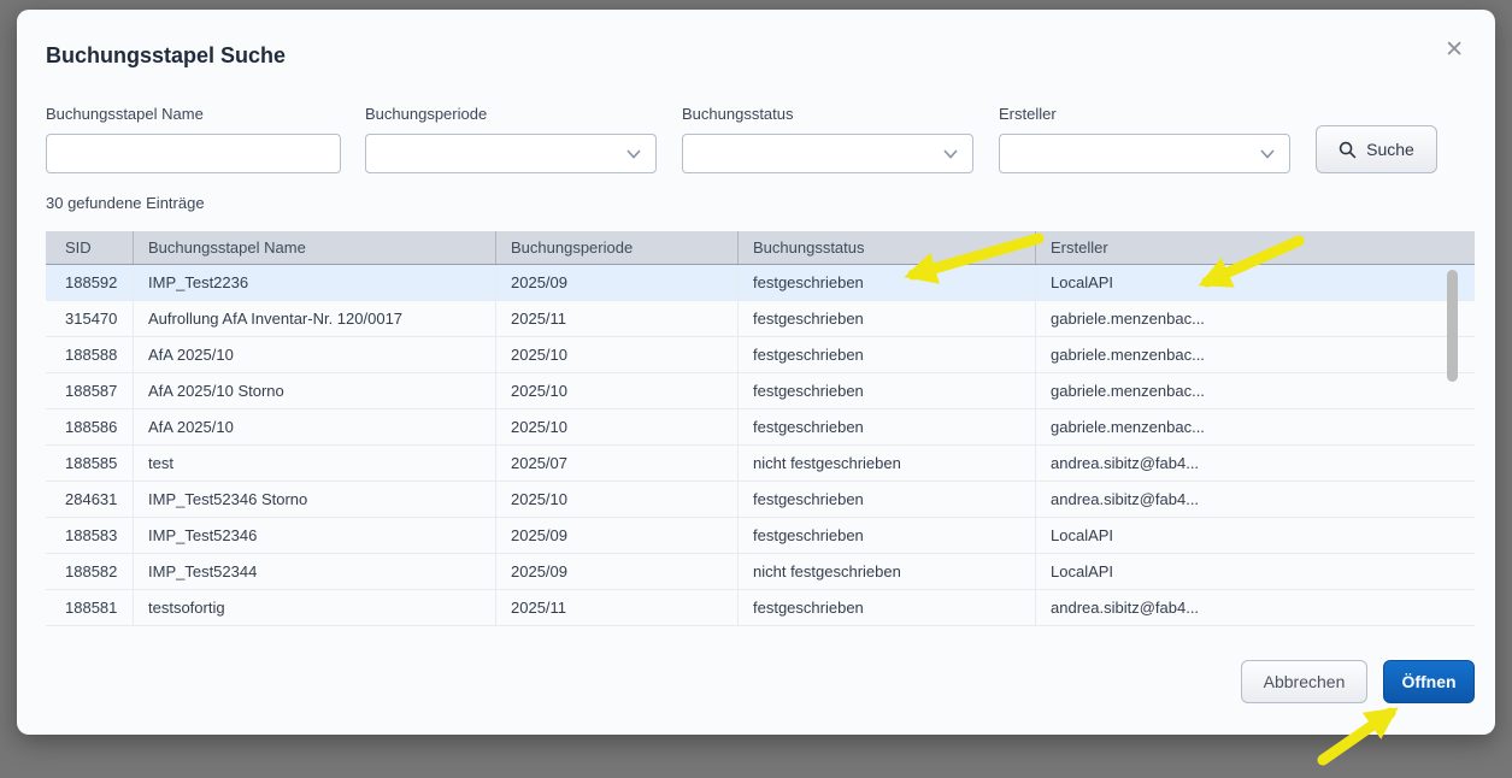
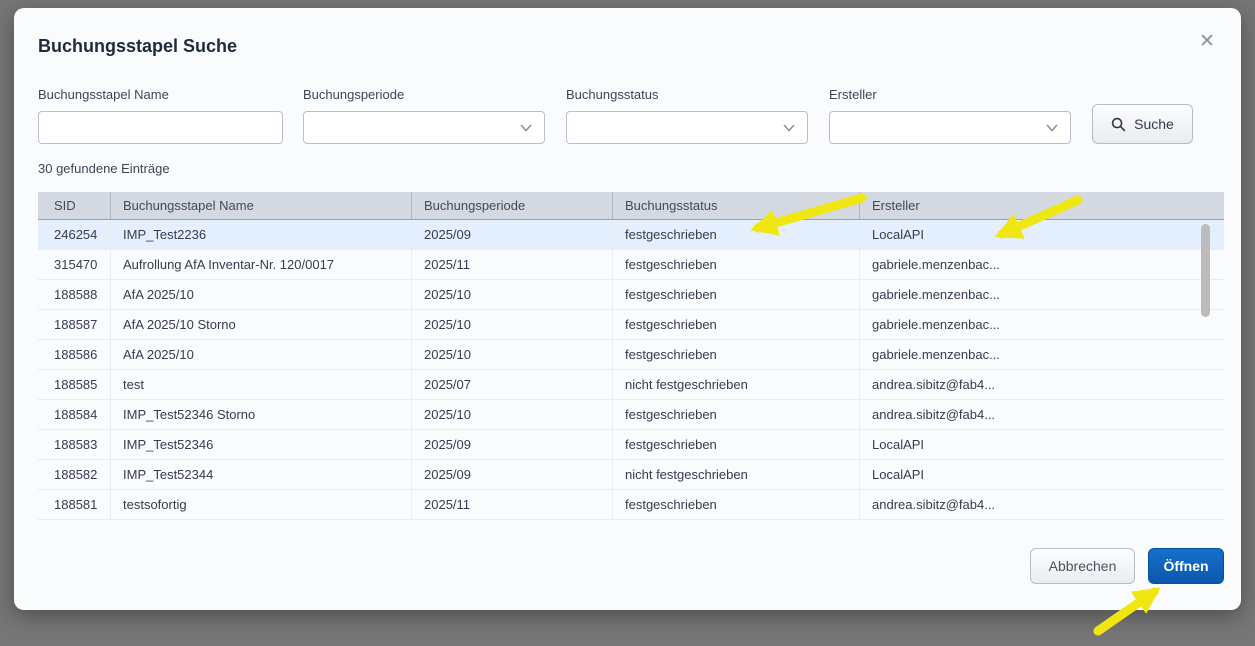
  Buchungsstapel Suche
  ✕
  Buchungsstapel Name
  Buchungsperiode
  Buchungsstatus
  Ersteller
  Suche
  30 gefundene Einträge
  SID
  Buchungsstapel Name
  Buchungsperiode
  Buchungsstatus
  Ersteller
- 188592
+ 246254
  IMP_Test2236
  2025/09
  festgeschrieben
  LocalAPI
  315470
  Aufrollung AfA Inventar-Nr. 120/0017
  2025/11
  festgeschrieben
  gabriele.menzenbac...
  188588
  AfA 2025/10
  2025/10
  festgeschrieben
  gabriele.menzenbac...
  188587
  AfA 2025/10 Storno
  2025/10
  festgeschrieben
  gabriele.menzenbac...
  188586
  AfA 2025/10
  2025/10
  festgeschrieben
  gabriele.menzenbac...
  188585
  test
  2025/07
  nicht festgeschrieben
  andrea.sibitz@fab4...
- 284631
+ 188584
  IMP_Test52346 Storno
  2025/10
  festgeschrieben
  andrea.sibitz@fab4...
  188583
  IMP_Test52346
  2025/09
  festgeschrieben
  LocalAPI
  188582
  IMP_Test52344
  2025/09
  nicht festgeschrieben
  LocalAPI
  188581
  testsofortig
  2025/11
  festgeschrieben
  andrea.sibitz@fab4...
  Abbrechen
  Öffnen
